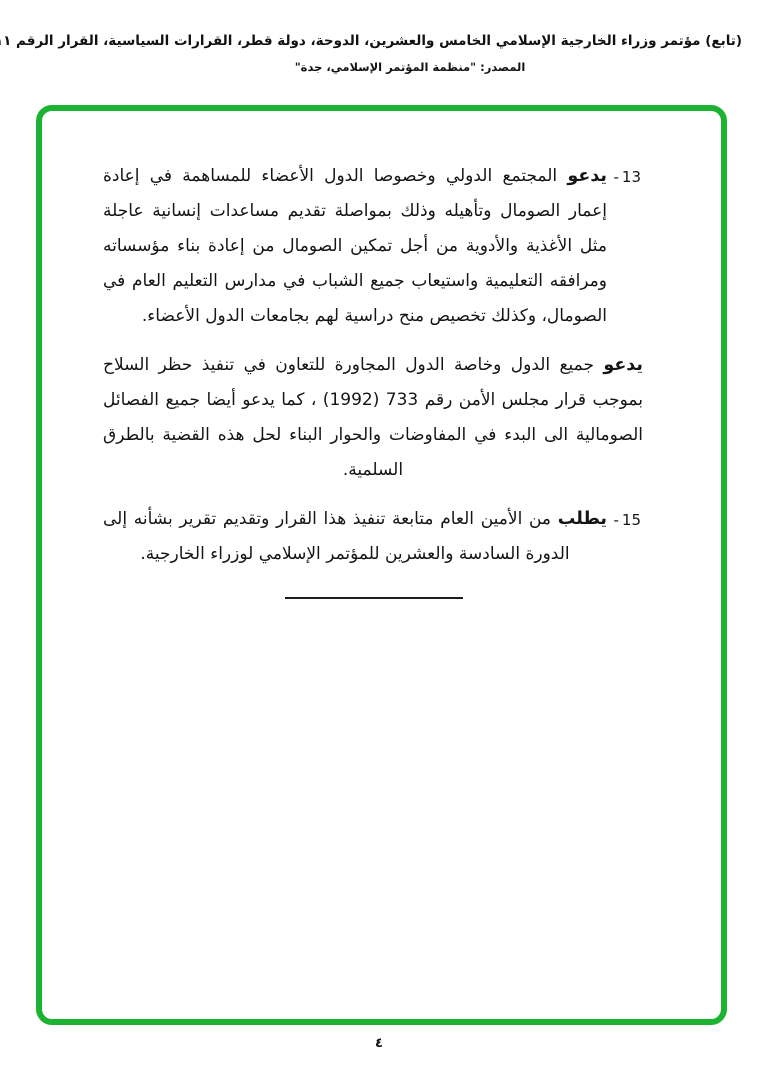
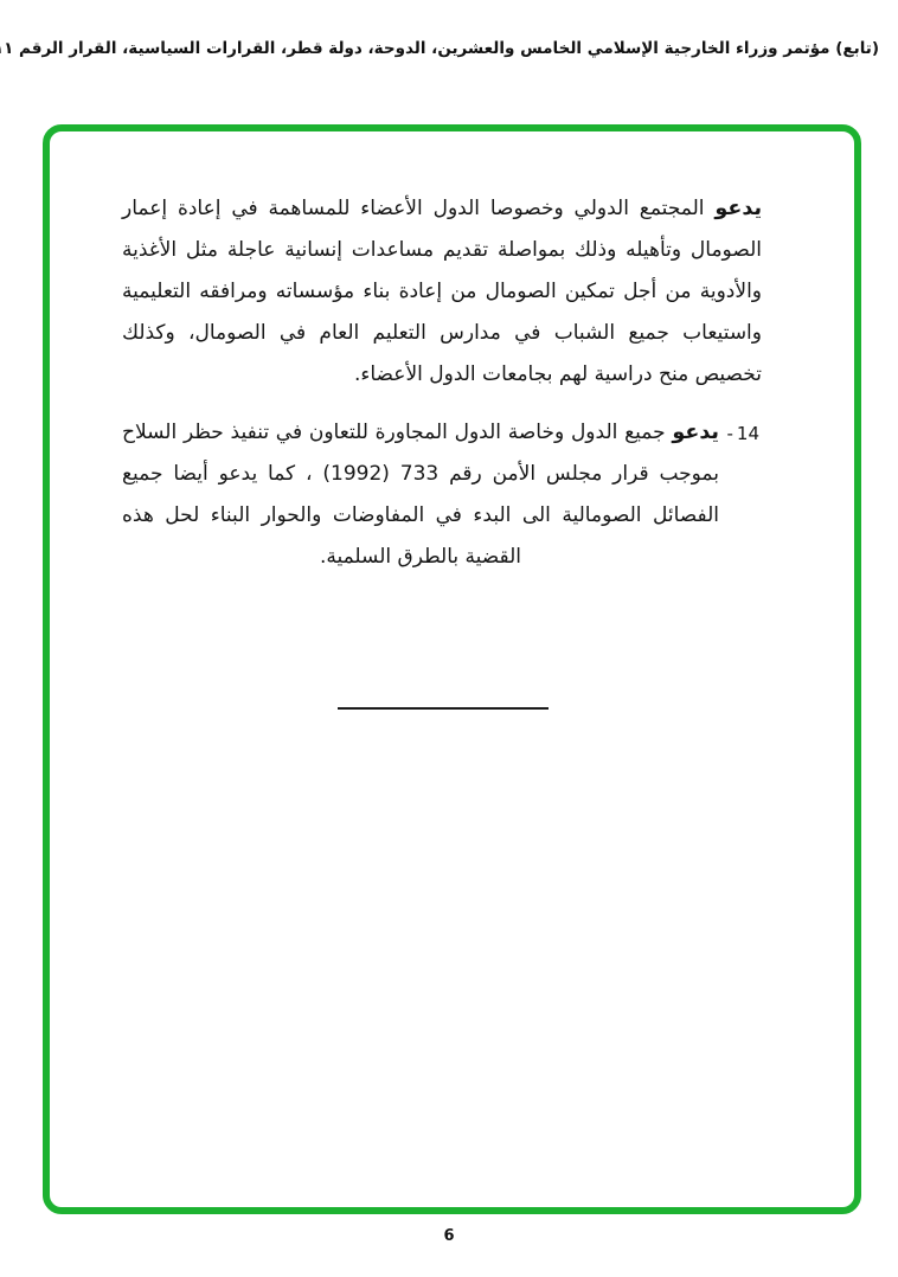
  (تابع) مؤتمر وزراء الخارجية الإسلامي الخامس والعشرين، الدوحة، دولة قطر، القرارات السياسية، القرار الرقم ١
- المصدر: "منظمة المؤتمر الإسلامي، جدة"
- 13-
  يدعو المجتمع الدولي وخصوصا الدول الأعضاء للمساهمة في إعادة إعمار الصومال وتأهيله وذلك بمواصلة تقديم مساعدات إنسانية عاجلة مثل الأغذية والأدوية من أجل تمكين الصومال من إعادة بناء مؤسساته ومرافقه التعليمية واستيعاب جميع الشباب في مدارس التعليم العام في الصومال، وكذلك تخصيص منح دراسية لهم بجامعات الدول الأعضاء.
+ 14-
  يدعو جميع الدول وخاصة الدول المجاورة للتعاون في تنفيذ حظر السلاح بموجب قرار مجلس الأمن رقم 733 (1992) ، كما يدعو أيضا جميع الفصائل الصومالية الى البدء في المفاوضات والحوار البناء لحل هذه القضية بالطرق السلمية.
- 15-
- يطلب من الأمين العام متابعة تنفيذ هذا القرار وتقديم تقرير بشأنه إلى الدورة السادسة والعشرين للمؤتمر الإسلامي لوزراء الخارجية.
- ٤
+ 6
